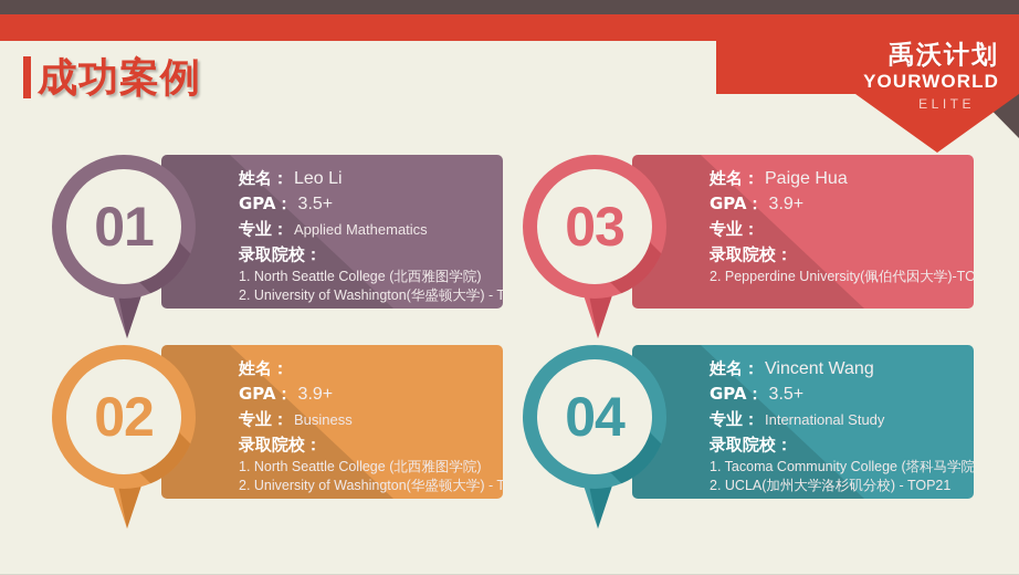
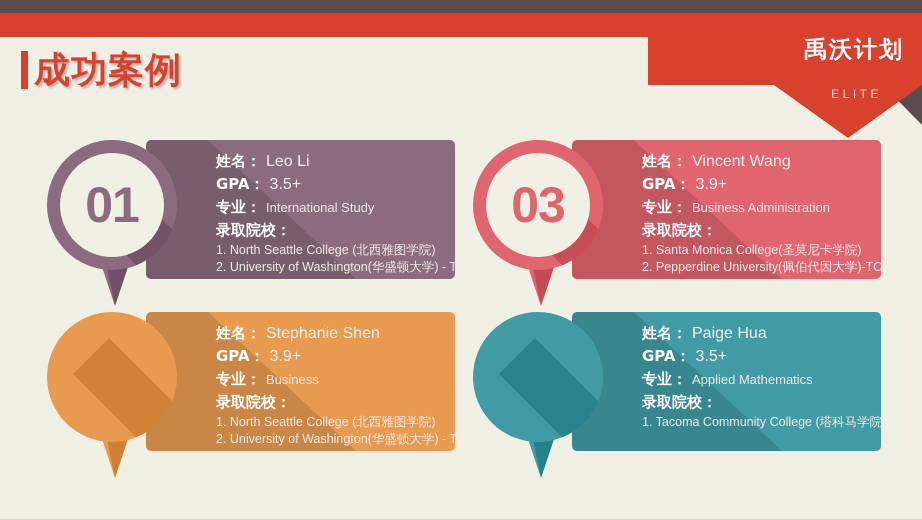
  禹沃计划
- YOURWORLD
  ELITE
  成功案例
  姓名：
  Leo Li
  GPA：
  3.5+
  专业：
- Applied Mathematics
+ International Study
  录取院校：
  1. North Seattle College (北西雅图学院)
  2. University of Washington(华盛顿大学) - T
  01
  姓名：
+ Stephanie Shen
  GPA：
  3.9+
  专业：
  Business
  录取院校：
  1. North Seattle College (北西雅图学院)
  2. University of Washington(华盛顿大学) - T
- 02
  姓名：
- Paige Hua
+ Vincent Wang
  GPA：
  3.9+
  专业：
+ Business Administration
  录取院校：
+ 1. Santa Monica College(圣莫尼卡学院)
  2. Pepperdine University(佩伯代因大学)-TO
  03
  姓名：
- Vincent Wang
+ Paige Hua
  GPA：
  3.5+
  专业：
- International Study
+ Applied Mathematics
  录取院校：
  1. Tacoma Community College (塔科马学院
- 2. UCLA(加州大学洛杉矶分校) - TOP21
- 04
